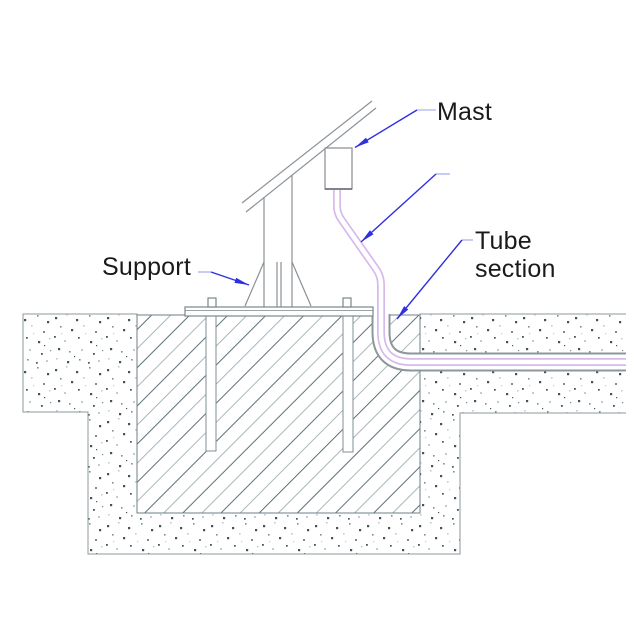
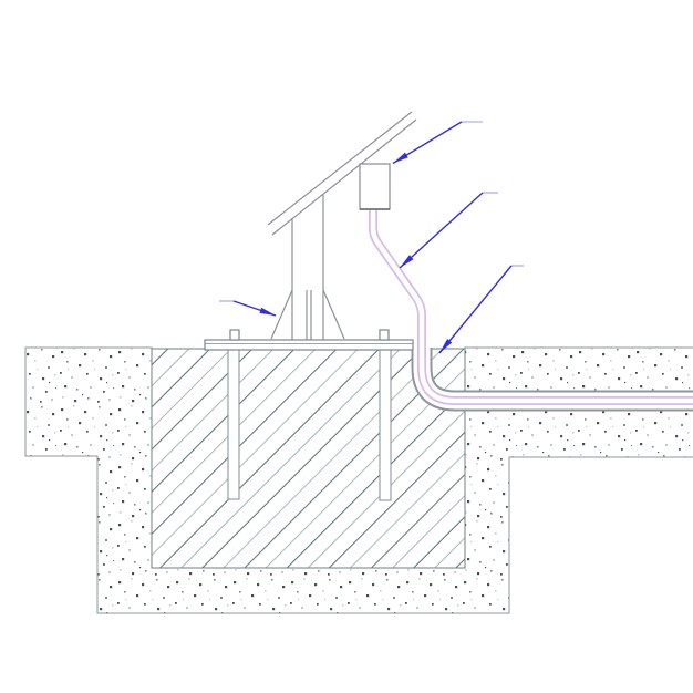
- Mast
- Tube section
- Support
